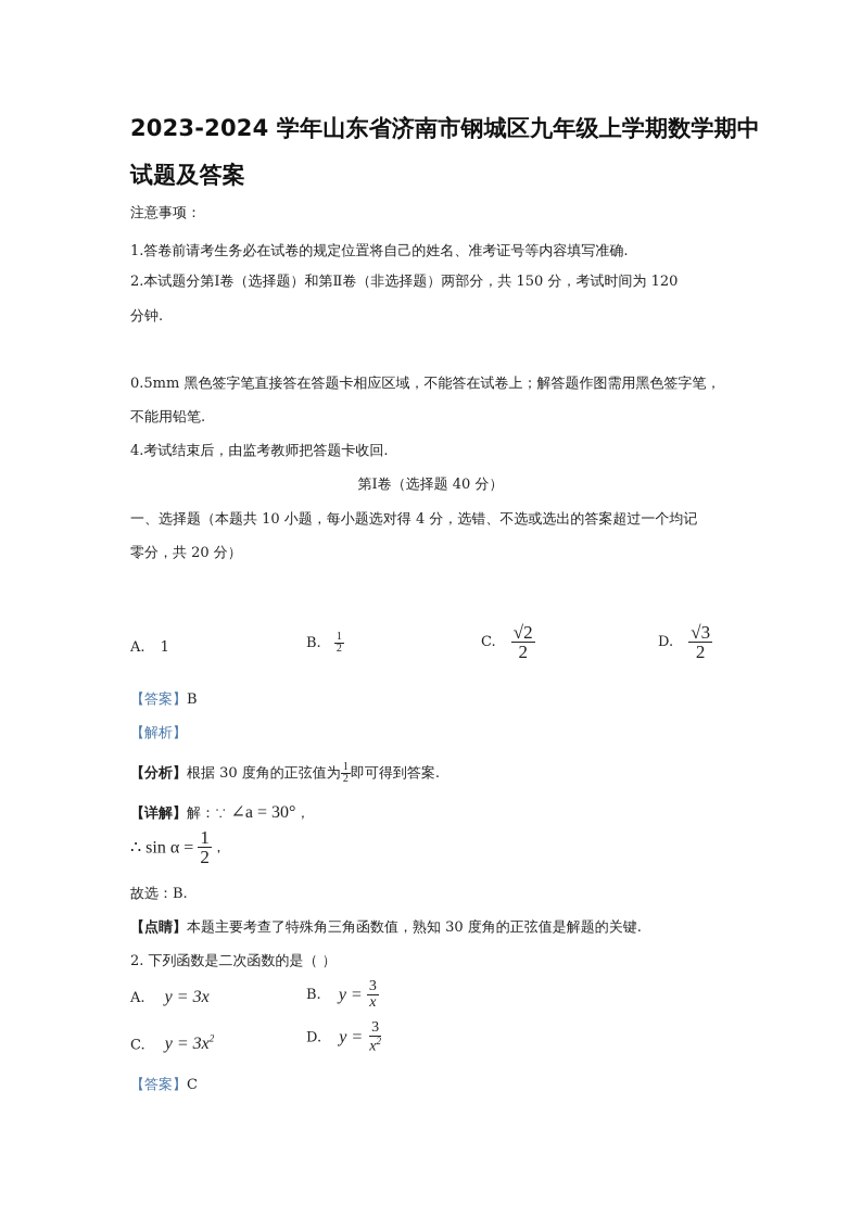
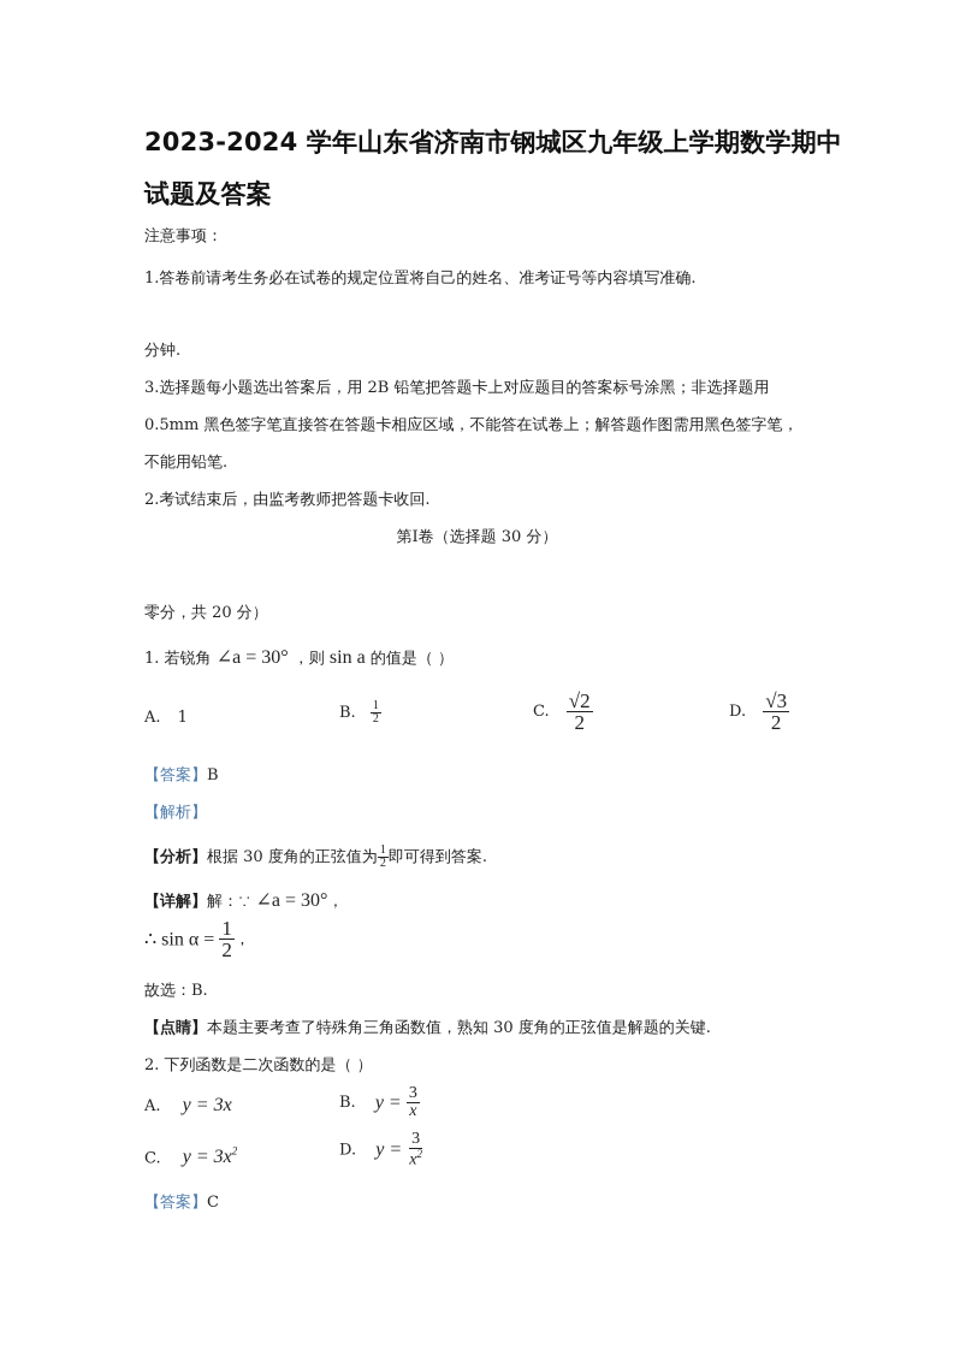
  2023-2024 学年山东省济南市钢城区九年级上学期数学期中
  试题及答案
  注意事项：
  1.答卷前请考生务必在试卷的规定位置将自己的姓名、准考证号等内容填写准确.
- 2.本试题分第Ⅰ卷（选择题）和第Ⅱ卷（非选择题）两部分，共 150 分，考试时间为 120
  分钟.
+ 3.选择题每小题选出答案后，用 2B 铅笔把答题卡上对应题目的答案标号涂黑；非选择题用
  0.5mm 黑色签字笔直接答在答题卡相应区域，不能答在试卷上；解答题作图需用黑色签字笔，
  不能用铅笔.
- 4.考试结束后，由监考教师把答题卡收回.
+ 2.考试结束后，由监考教师把答题卡收回.
- 第Ⅰ卷（选择题 40 分）
+ 第Ⅰ卷（选择题 30 分）
- 一、选择题（本题共 10 小题，每小题选对得 4 分，选错、不选或选出的答案超过一个均记
  零分，共 20 分）
+ 1. 若锐角 ∠a = 30° ，则 sin a 的值是（ ）
  A. 1
  B.
  1
  2
  C.
  √2
  2
  D.
  √3
  2
  【答案】B
  【解析】
  【分析】根据 30 度角的正弦值为
  1
  2
  即可得到答案.
  【详解】解：∵ ∠a = 30°，
  ∴ sin α =
  1
  2
  ，
  故选：B.
  【点睛】本题主要考查了特殊角三角函数值，熟知 30 度角的正弦值是解题的关键.
  2. 下列函数是二次函数的是（ ）
  A. y = 3x
  B. y =
  3
  x
  C. y = 3x2
  D. y =
  3
  x2
  【答案】C
